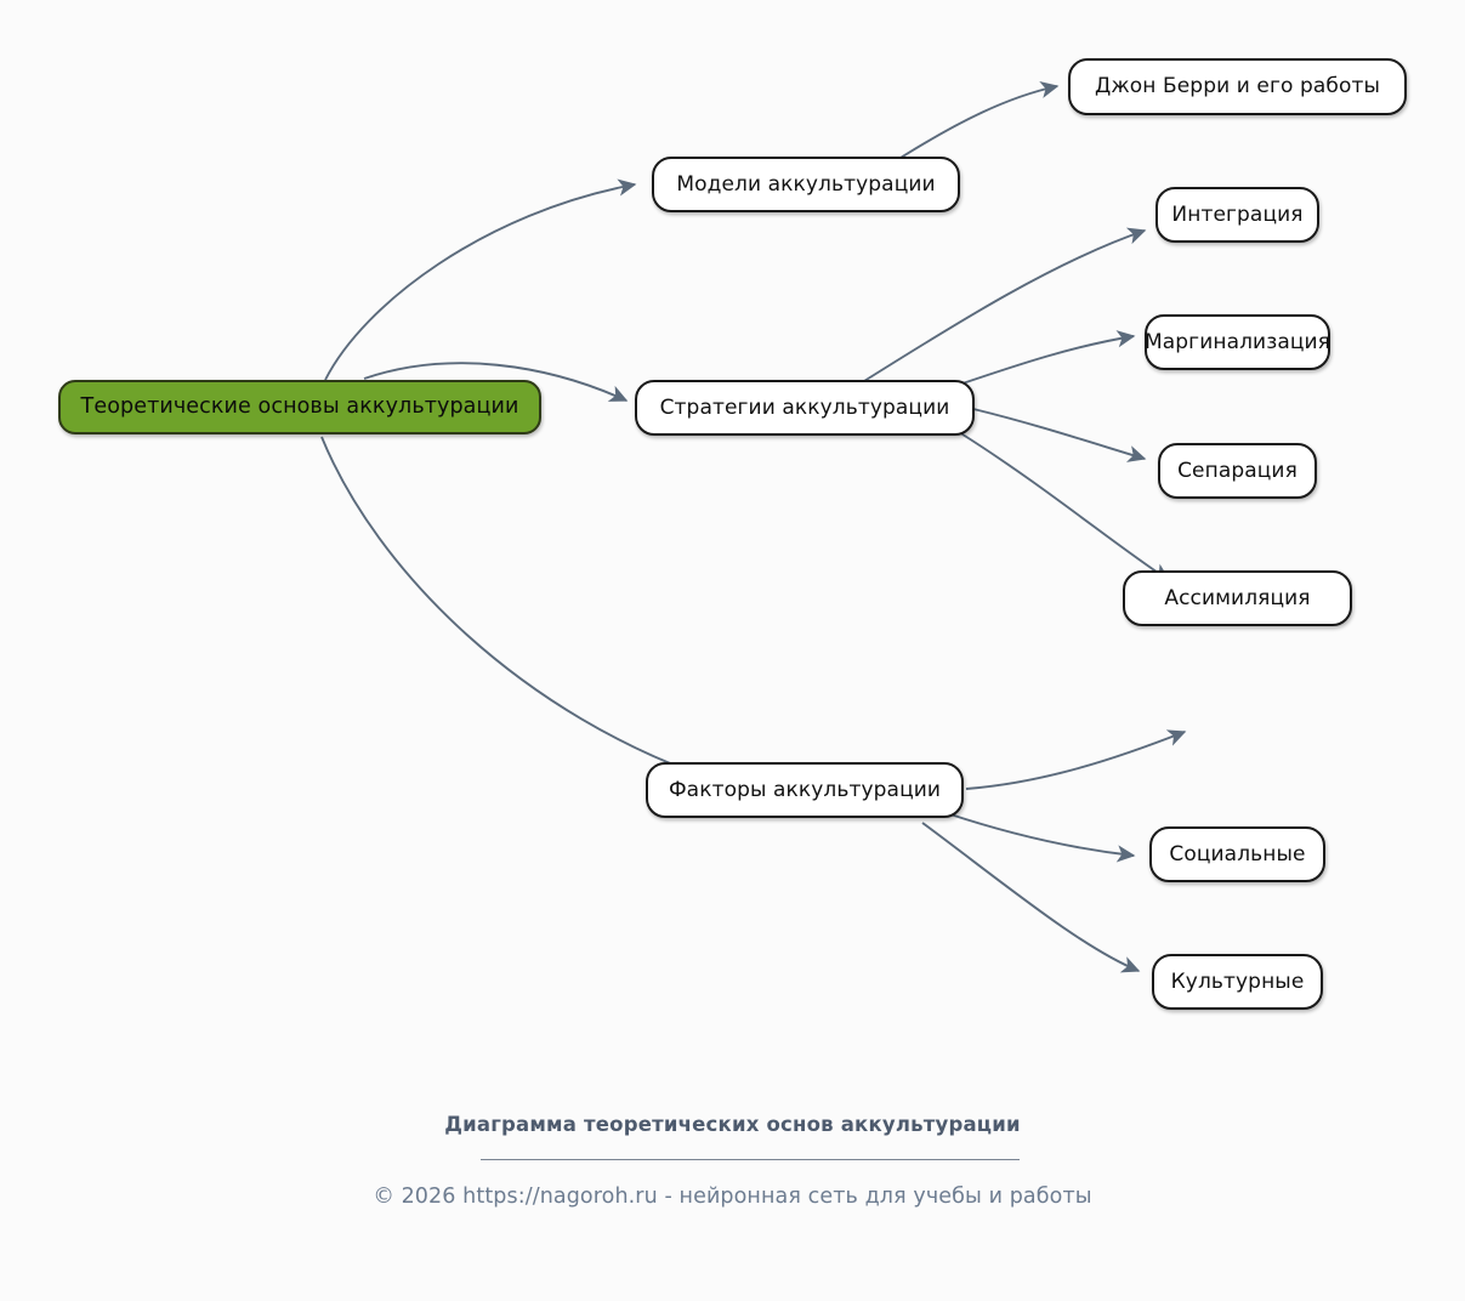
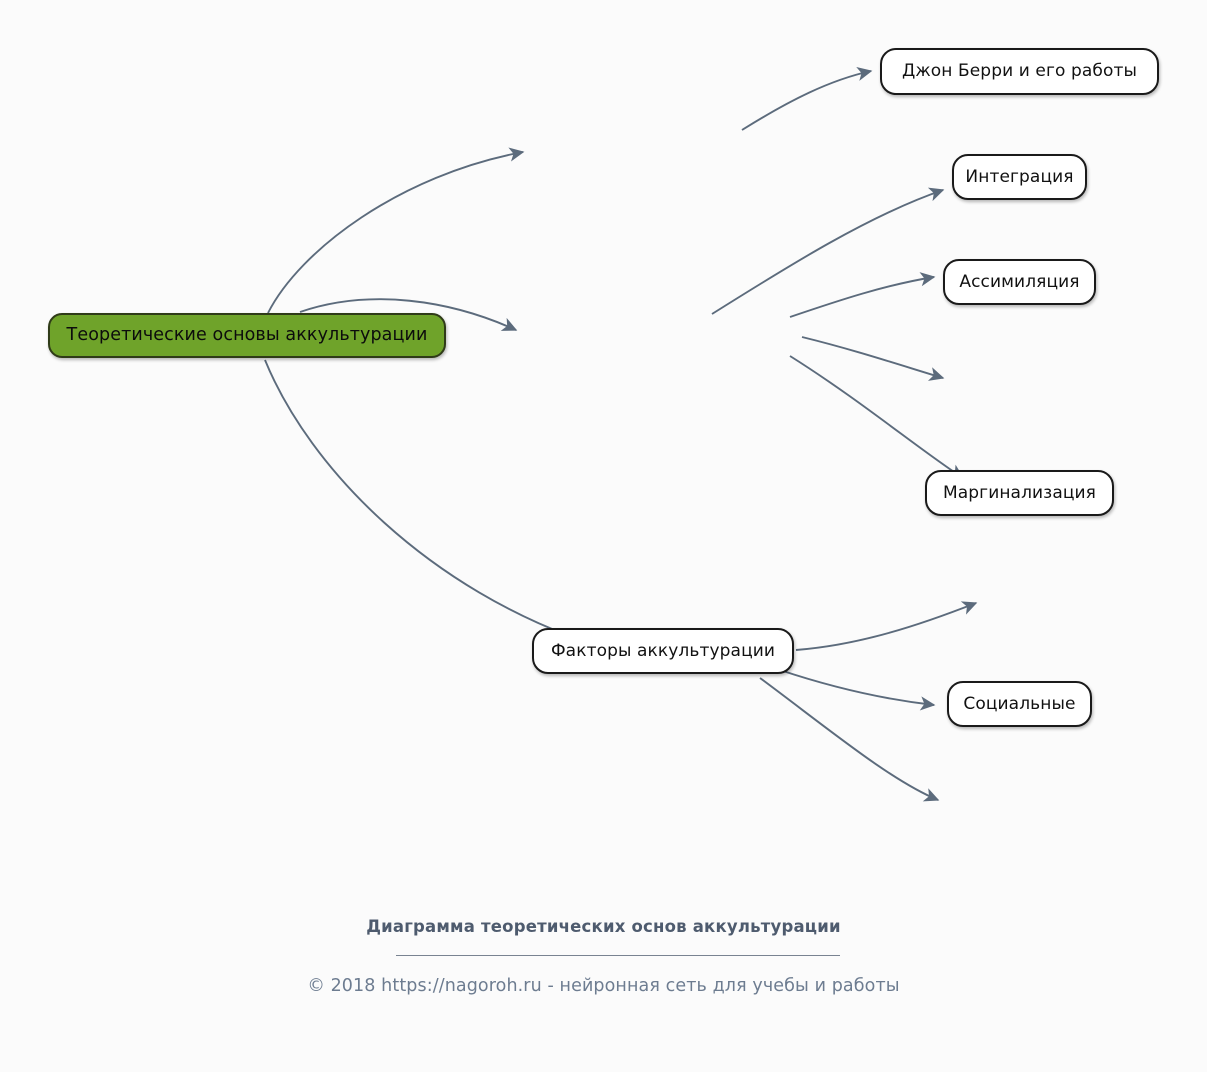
  Теоретические основы аккультурации
- Модели аккультурации
  Джон Берри и его работы
- Стратегии аккультурации
  Интеграция
- Маргинализация
+ Ассимиляция
- Сепарация
- Ассимиляция
+ Маргинализация
  Факторы аккультурации
  Социальные
- Культурные
  Диаграмма теоретических основ аккультурации
- © 2026 https://nagoroh.ru - нейронная сеть для учебы и работы
+ © 2018 https://nagoroh.ru - нейронная сеть для учебы и работы
